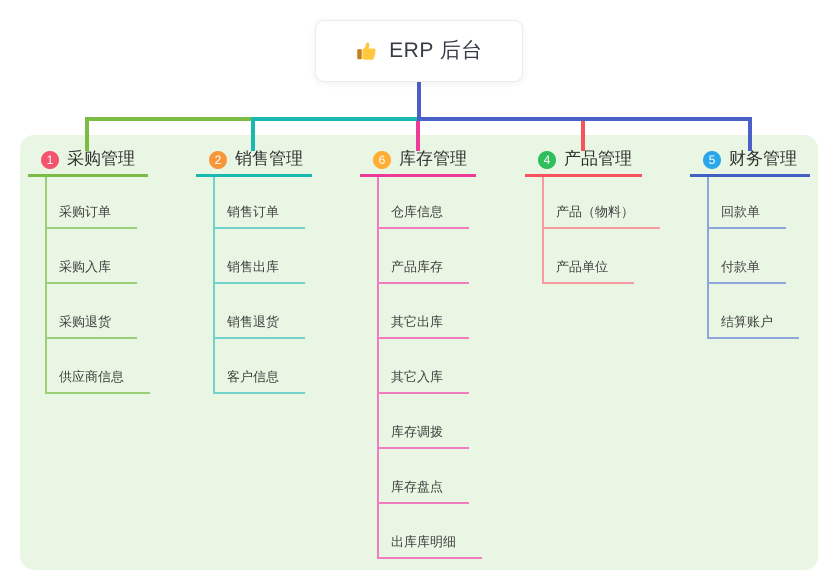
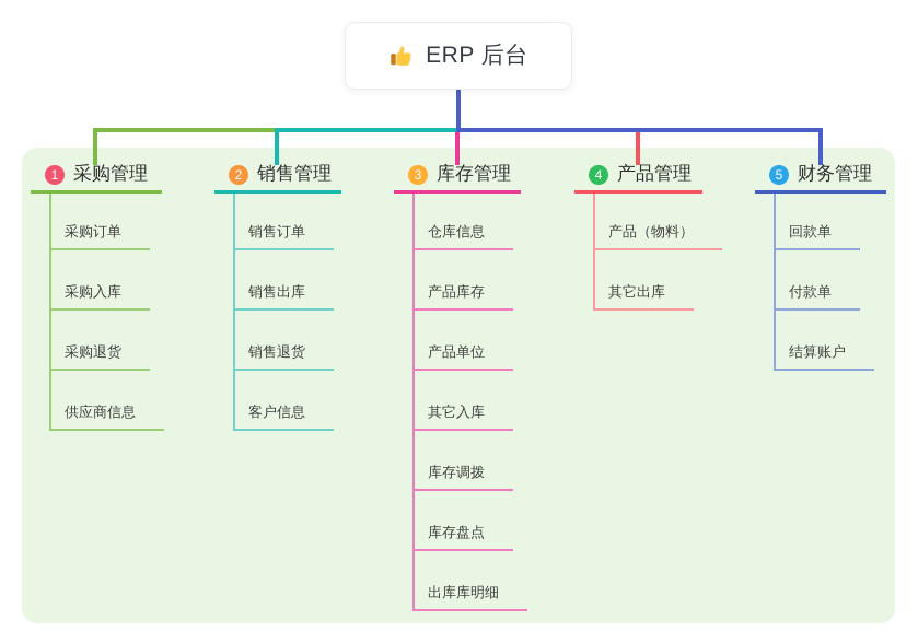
  ERP 后台
  1
  采购管理
  采购订单
  采购入库
  采购退货
  供应商信息
  2
  销售管理
  销售订单
  销售出库
  销售退货
  客户信息
- 6
+ 3
  库存管理
  仓库信息
  产品库存
- 其它出库
+ 产品单位
  其它入库
  库存调拨
  库存盘点
  出库库明细
  4
  产品管理
  产品（物料）
- 产品单位
+ 其它出库
  5
  财务管理
  回款单
  付款单
  结算账户
